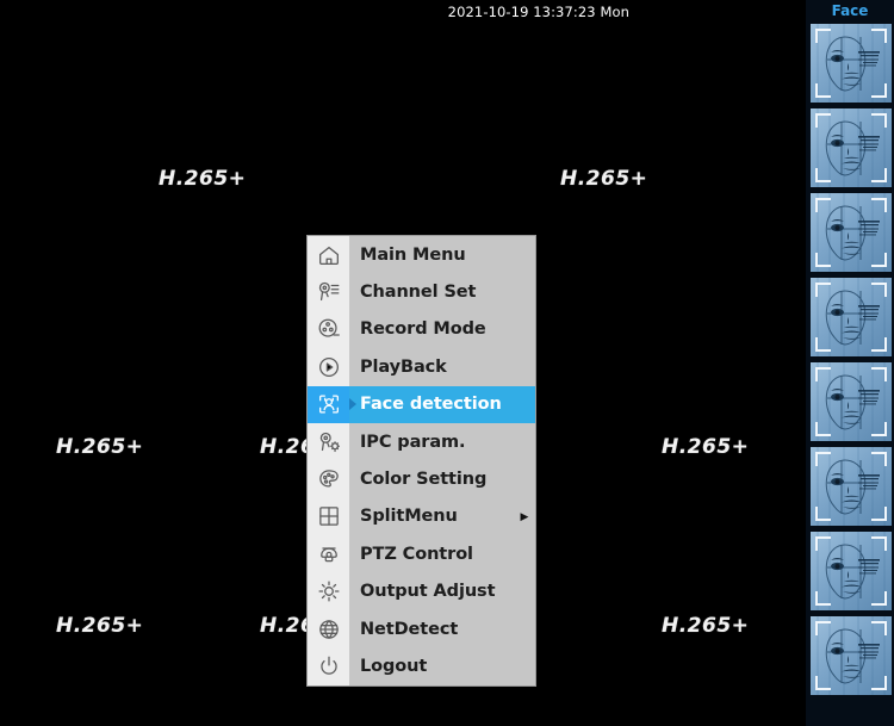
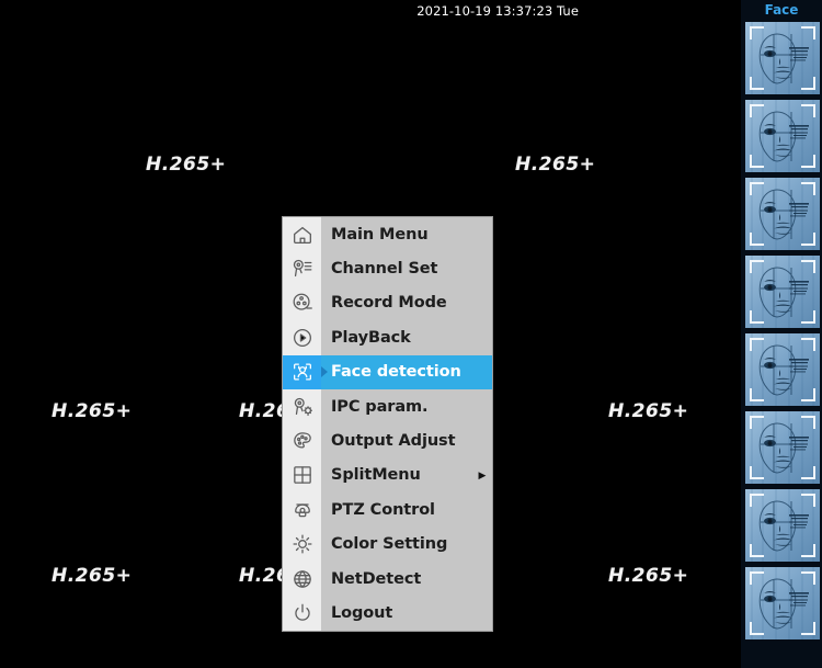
  H.265+
  H.265+
  H.265+
  H.2
  H.265+
  H.265+
  H.2
  H.265+
- 2021-10-19 13:37:23 Mon
+ 2021-10-19 13:37:23 Tue
  Face
  Main Menu
  Channel Set
  Record Mode
  PlayBack
  Face detection
  IPC param.
- Color Setting
+ Output Adjust
  SplitMenu
  ▶
  PTZ Control
- Output Adjust
+ Color Setting
  NetDetect
  Logout
